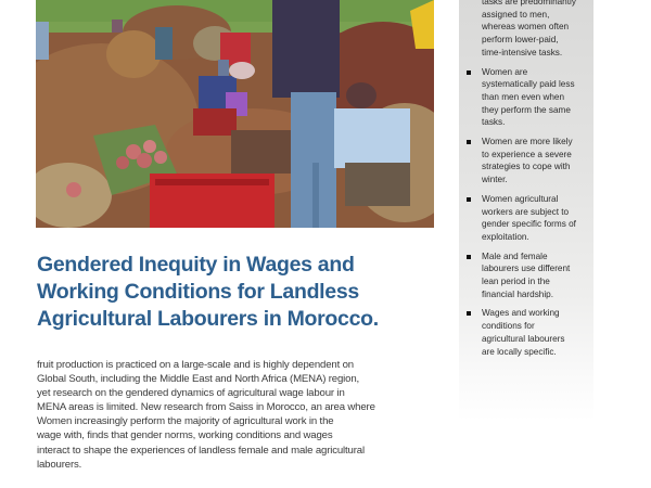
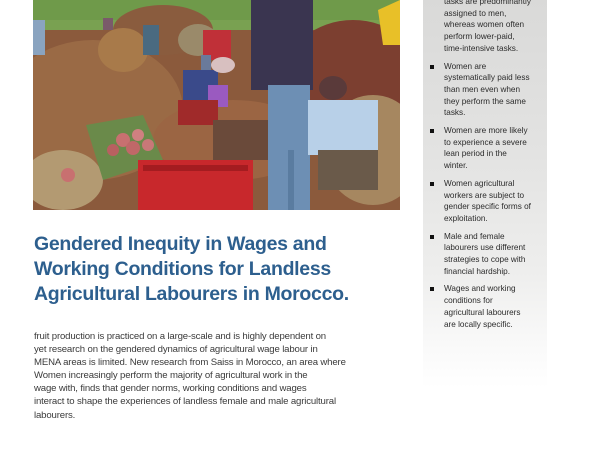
  tasks are predominantly
  assigned to men,
  whereas women often
  perform lower-paid,
  time-intensive tasks.
  Women are
  systematically paid less
  than men even when
  they perform the same
  tasks.
  Women are more likely
  to experience a severe
- strategies to cope with
+ lean period in the
  winter.
  Women agricultural
  workers are subject to
  gender specific forms of
  exploitation.
  Male and female
  labourers use different
- lean period in the
+ strategies to cope with
  financial hardship.
  Wages and working
  conditions for
  agricultural labourers
  are locally specific.
  Gendered Inequity in Wages and
  Working Conditions for Landless
  Agricultural Labourers in Morocco.
  fruit production is practiced on a large-scale and is highly dependent on
- Global South, including the Middle East and North Africa (MENA) region,
  yet research on the gendered dynamics of agricultural wage labour in
  MENA areas is limited. New research from Saiss in Morocco, an area where
  Women increasingly perform the majority of agricultural work in the
  wage with, finds that gender norms, working conditions and wages
  interact to shape the experiences of landless female and male agricultural
  labourers.
